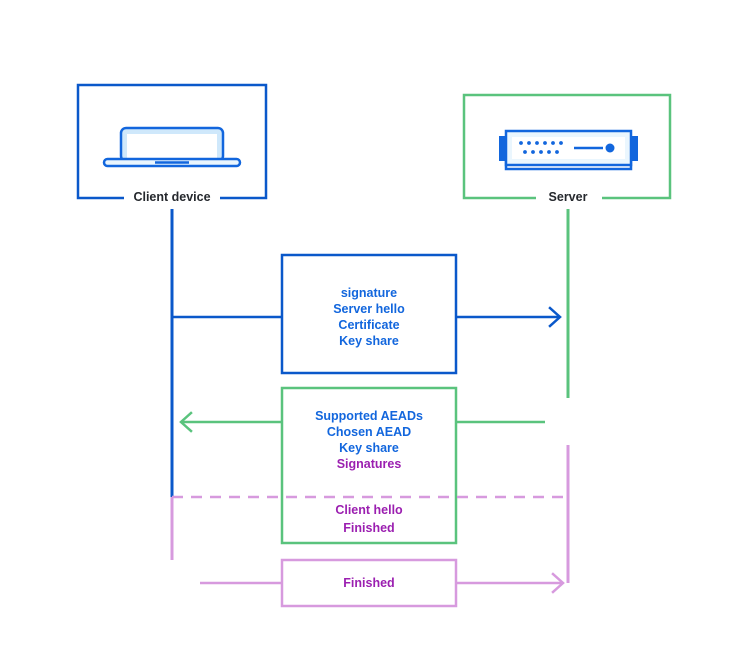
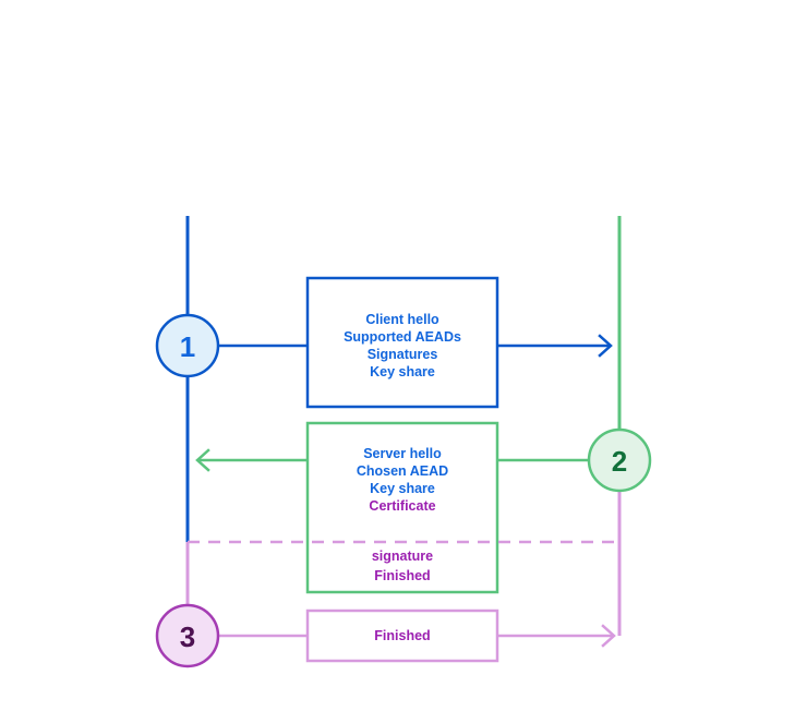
- Client device
- Server
- signature
+ Client hello
- Server hello
+ Supported AEADs
- Certificate
+ Signatures
  Key share
- Supported AEADs
+ Server hello
  Chosen AEAD
  Key share
- Signatures
+ Certificate
- Client hello
+ signature
  Finished
  Finished
+ 1
+ 2
+ 3
